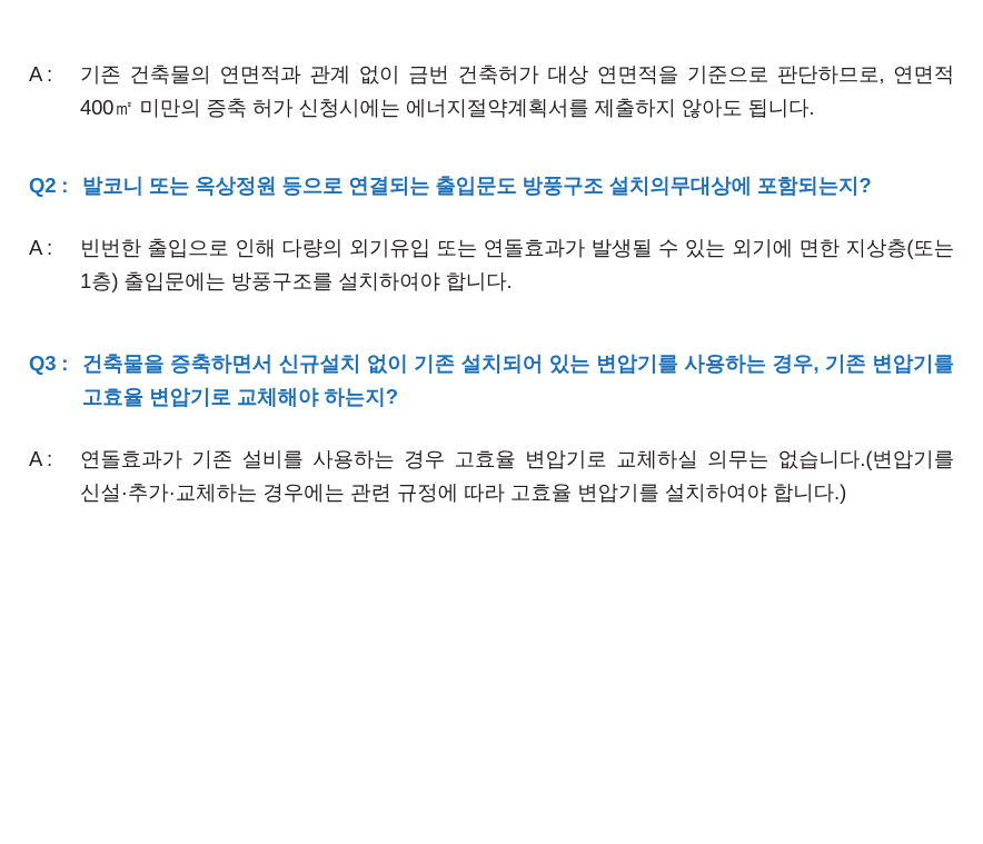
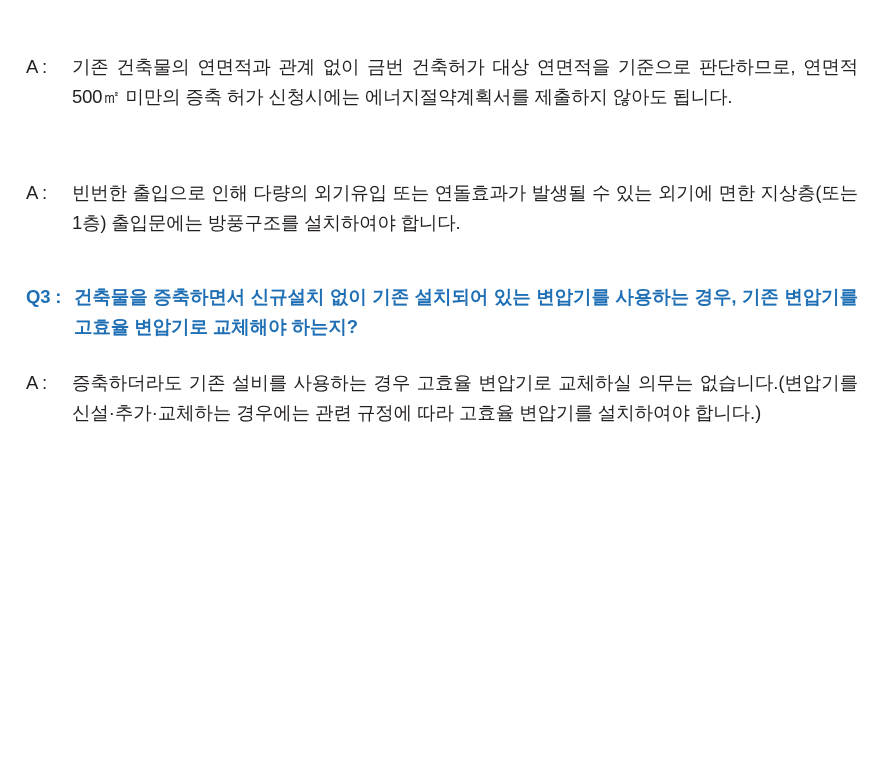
  A :
- 기존 건축물의 연면적과 관계 없이 금번 건축허가 대상 연면적을 기준으로 판단하므로, 연면적 400㎡ 미만의 증축 허가 신청시에는 에너지절약계획서를 제출하지 않아도 됩니다.
+ 기존 건축물의 연면적과 관계 없이 금번 건축허가 대상 연면적을 기준으로 판단하므로, 연면적 500㎡ 미만의 증축 허가 신청시에는 에너지절약계획서를 제출하지 않아도 됩니다.
- Q2 :
- 발코니 또는 옥상정원 등으로 연결되는 출입문도 방풍구조 설치의무대상에 포함되는지?
  A :
  빈번한 출입으로 인해 다량의 외기유입 또는 연돌효과가 발생될 수 있는 외기에 면한 지상층(또는 1층) 출입문에는 방풍구조를 설치하여야 합니다.
  Q3 :
  건축물을 증축하면서 신규설치 없이 기존 설치되어 있는 변압기를 사용하는 경우, 기존 변압기를 고효율 변압기로 교체해야 하는지?
  A :
- 연돌효과가 기존 설비를 사용하는 경우 고효율 변압기로 교체하실 의무는 없습니다.(변압기를 신설·추가·교체하는 경우에는 관련 규정에 따라 고효율 변압기를 설치하여야 합니다.)
+ 증축하더라도 기존 설비를 사용하는 경우 고효율 변압기로 교체하실 의무는 없습니다.(변압기를 신설·추가·교체하는 경우에는 관련 규정에 따라 고효율 변압기를 설치하여야 합니다.)
